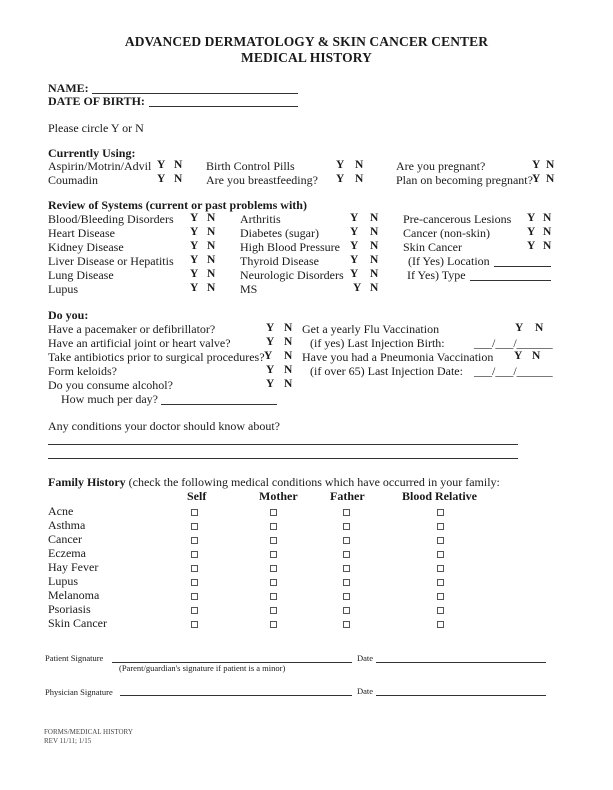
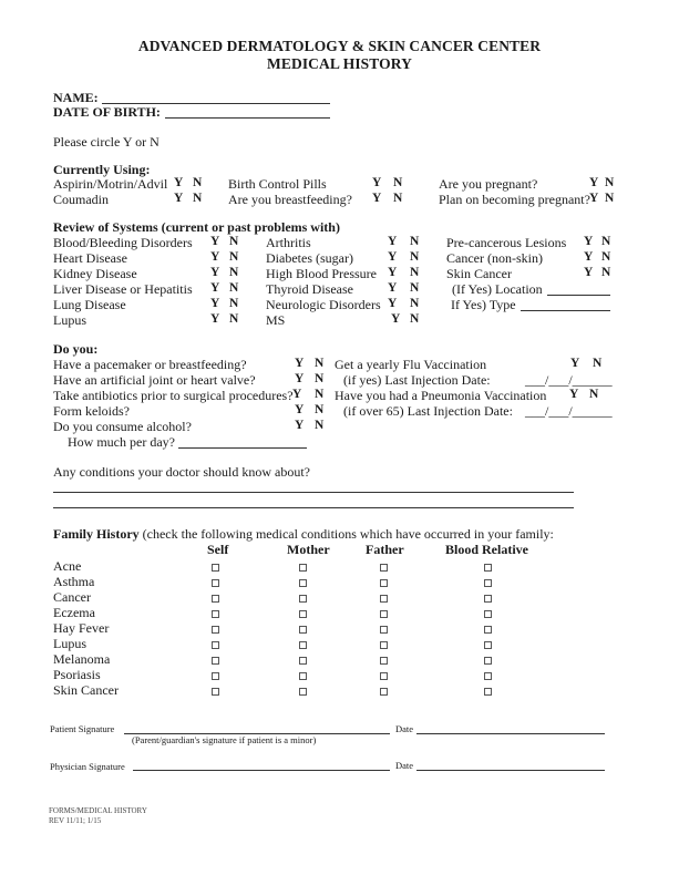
  ADVANCED DERMATOLOGY & SKIN CANCER CENTER
  MEDICAL HISTORY
  NAME:
  DATE OF BIRTH:
  Please circle Y or N
  Currently Using:
  Aspirin/Motrin/Advil
  Y
  N
  Coumadin
  Y
  N
  Birth Control Pills
  Y
  N
  Are you breastfeeding?
  Y
  N
  Are you pregnant?
  Y
  N
  Plan on becoming pregnant?
  Y
  N
  Review of Systems (current or past problems with)
  Blood/Bleeding Disorders
  Heart Disease
  Kidney Disease
  Liver Disease or Hepatitis
  Lung Disease
  Lupus
  Y
  N
  Y
  N
  Y
  N
  Y
  N
  Y
  N
  Y
  N
  Arthritis
  Diabetes (sugar)
  High Blood Pressure
  Thyroid Disease
  Neurologic Disorders
  MS
  Y
  N
  Y
  N
  Y
  N
  Y
  N
  Y
  N
  Y
  N
  Pre-cancerous Lesions
  Cancer (non-skin)
  Skin Cancer
  Y
  N
  Y
  N
  Y
  N
  (If Yes) Location
  If Yes) Type
  Do you:
- Have a pacemaker or defibrillator?
+ Have a pacemaker or breastfeeding?
  Have an artificial joint or heart valve?
  Take antibiotics prior to surgical procedures?
  Form keloids?
  Do you consume alcohol?
  How much per day?
  Y
  N
  Y
  N
  Y
  N
  Y
  N
  Y
  N
  Get a yearly Flu Vaccination
  Y
  N
- (if yes) Last Injection Birth:
+ (if yes) Last Injection Date:
  ___/___/______
  Have you had a Pneumonia Vaccination
  Y
  N
  (if over 65) Last Injection Date:
  ___/___/______
  Any conditions your doctor should know about?
  Family History (check the following medical conditions which have occurred in your family:
  Self
  Mother
  Father
  Blood Relative
  Acne
  Asthma
  Cancer
  Eczema
  Hay Fever
  Lupus
  Melanoma
  Psoriasis
  Skin Cancer
  Patient Signature
  Date
  (Parent/guardian's signature if patient is a minor)
  Physician Signature
  Date
  FORMS/MEDICAL HISTORY
  REV 11/11; 1/15
